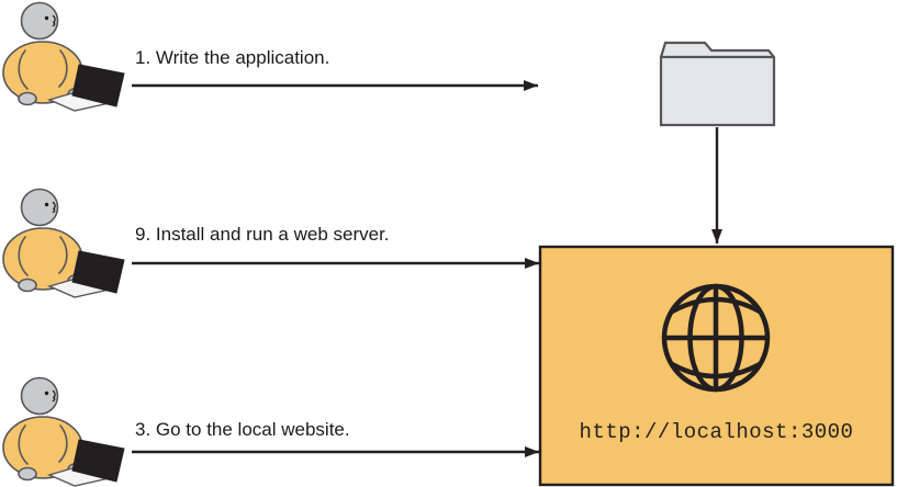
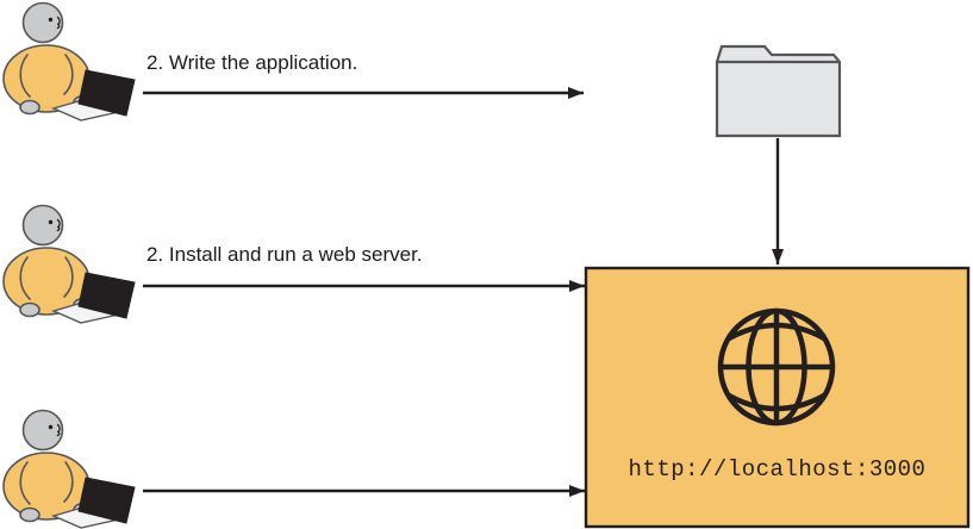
- 1. Write the application.
+ 2. Write the application.
- 9. Install and run a web server.
+ 2. Install and run a web server.
- 3. Go to the local website.
  http://localhost:3000
